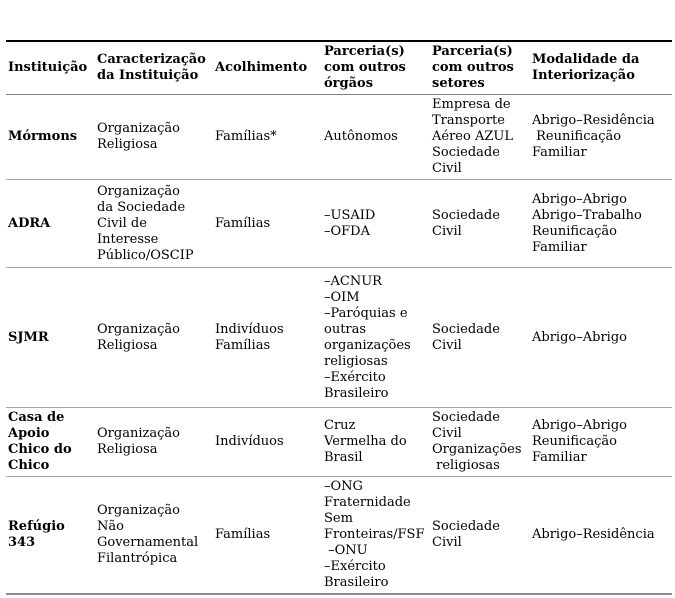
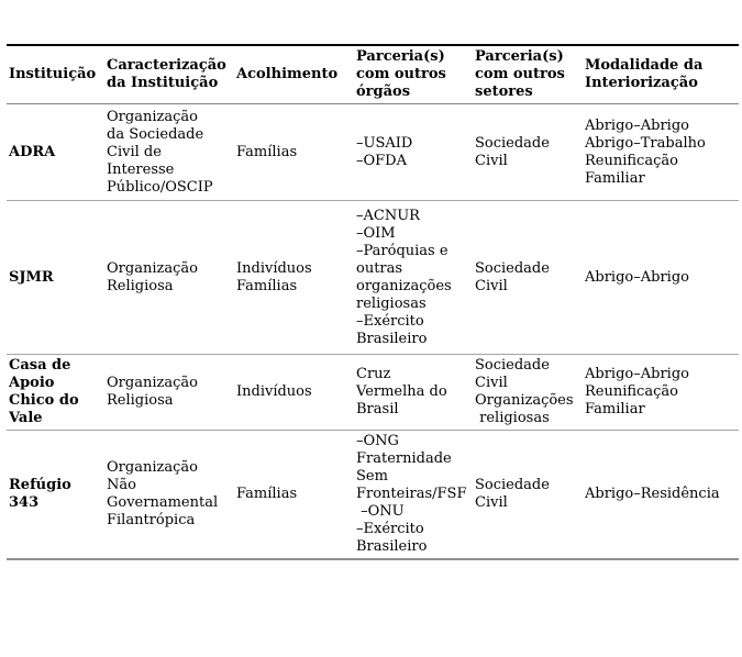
  Instituição	Caracterização da Instituição	Acolhimento	Parceria(s) com outros órgãos	Parceria(s) com outros setores	Modalidade da Interiorização
- Mórmons	Organização Religiosa	Famílias*	Autônomos	Empresa de Transporte Aéreo AZUL Sociedade Civil	Abrigo–Residência Reunificação Familiar
  ADRA	Organização da Sociedade Civil de Interesse Público/OSCIP	Famílias	–USAID –OFDA	Sociedade Civil	Abrigo–Abrigo Abrigo–Trabalho Reunificação Familiar
  SJMR	Organização Religiosa	Indivíduos Famílias	–ACNUR –OIM –Paróquias e outras organizações religiosas –Exército Brasileiro	Sociedade Civil	Abrigo–Abrigo
- Casa de Apoio Chico do Chico	Organização Religiosa	Indivíduos	Cruz Vermelha do Brasil	Sociedade Civil Organizações religiosas	Abrigo–Abrigo Reunificação Familiar
+ Casa de Apoio Chico do Vale	Organização Religiosa	Indivíduos	Cruz Vermelha do Brasil	Sociedade Civil Organizações religiosas	Abrigo–Abrigo Reunificação Familiar
  Refúgio 343	Organização Não Governamental Filantrópica	Famílias	–ONG Fraternidade Sem Fronteiras/FSF –ONU –Exército Brasileiro	Sociedade Civil	Abrigo–Residência
